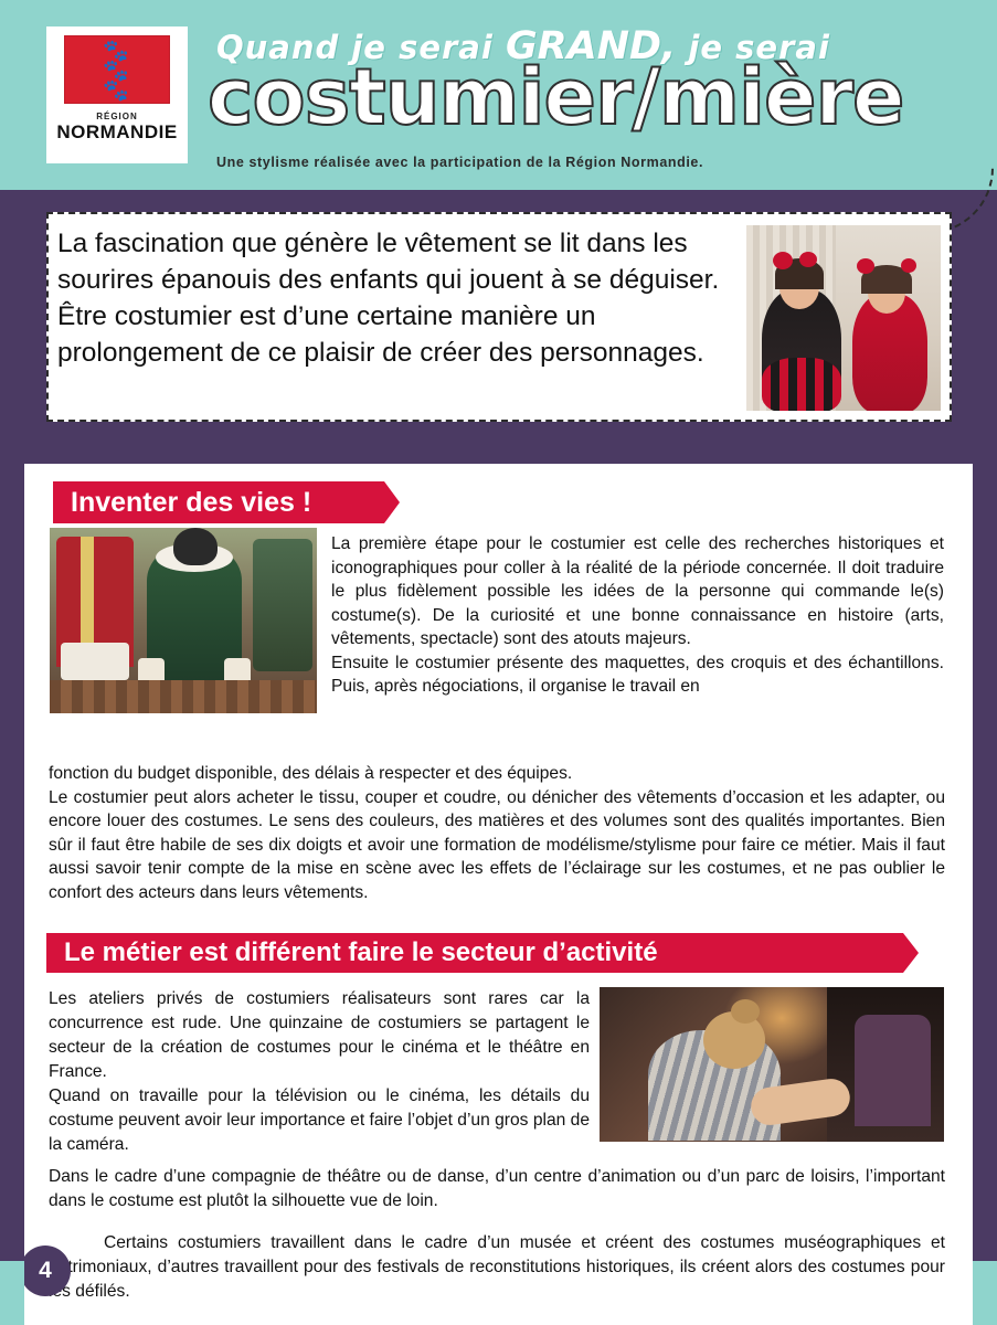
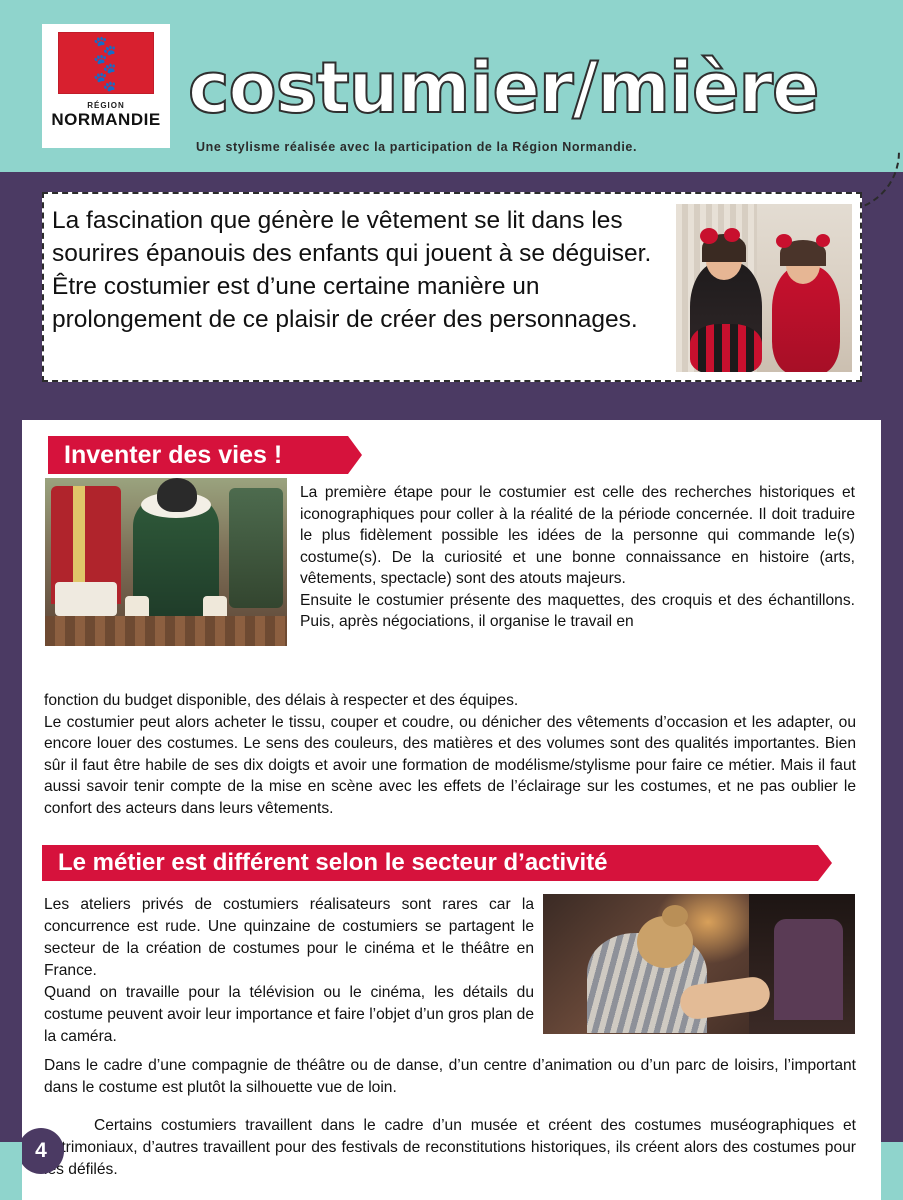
  🐾
  🐾
  🐾
  RÉGION
  NORMANDIE
- Quand je serai GRAND, je serai
  costumier/mière
  Une stylisme réalisée avec la participation de la Région Normandie.
  La fascination que génère le vêtement se lit dans les sourires épanouis des enfants qui jouent à se déguiser. Être costumier est d’une certaine manière un prolongement de ce plaisir de créer des personnages.
  Inventer des vies !
  La première étape pour le costumier est celle des recherches historiques et iconographiques pour coller à la réalité de la période concernée. Il doit traduire le plus fidèlement possible les idées de la personne qui commande le(s) costume(s). De la curiosité et une bonne connaissance en histoire (arts, vêtements, spectacle) sont des atouts majeurs.
  Ensuite le costumier présente des maquettes, des croquis et des échantillons. Puis, après négociations, il organise le travail en
  fonction du budget disponible, des délais à respecter et des équipes.
  Le costumier peut alors acheter le tissu, couper et coudre, ou dénicher des vêtements d’occasion et les adapter, ou encore louer des costumes. Le sens des couleurs, des matières et des volumes sont des qualités importantes. Bien sûr il faut être habile de ses dix doigts et avoir une formation de modélisme/stylisme pour faire ce métier. Mais il faut aussi savoir tenir compte de la mise en scène avec les effets de l’éclairage sur les costumes, et ne pas oublier le confort des acteurs dans leurs vêtements.
- Le métier est différent faire le secteur d’activité
+ Le métier est différent selon le secteur d’activité
  Les ateliers privés de costumiers réalisateurs sont rares car la concurrence est rude. Une quinzaine de costumiers se partagent le secteur de la création de costumes pour le cinéma et le théâtre en France.
  Quand on travaille pour la télévision ou le cinéma, les détails du costume peuvent avoir leur importance et faire l’objet d’un gros plan de la caméra.
  Dans le cadre d’une compagnie de théâtre ou de danse, d’un centre d’animation ou d’un parc de loisirs, l’important dans le costume est plutôt la silhouette vue de loin.
  Certains costumiers travaillent dans le cadre d’un musée et créent des costumes muséographiques et rimoniaux, d’autres travaillent pour des festivals de reconstitutions historiques, ils créent alors des costumes pour s défilés.
  4
